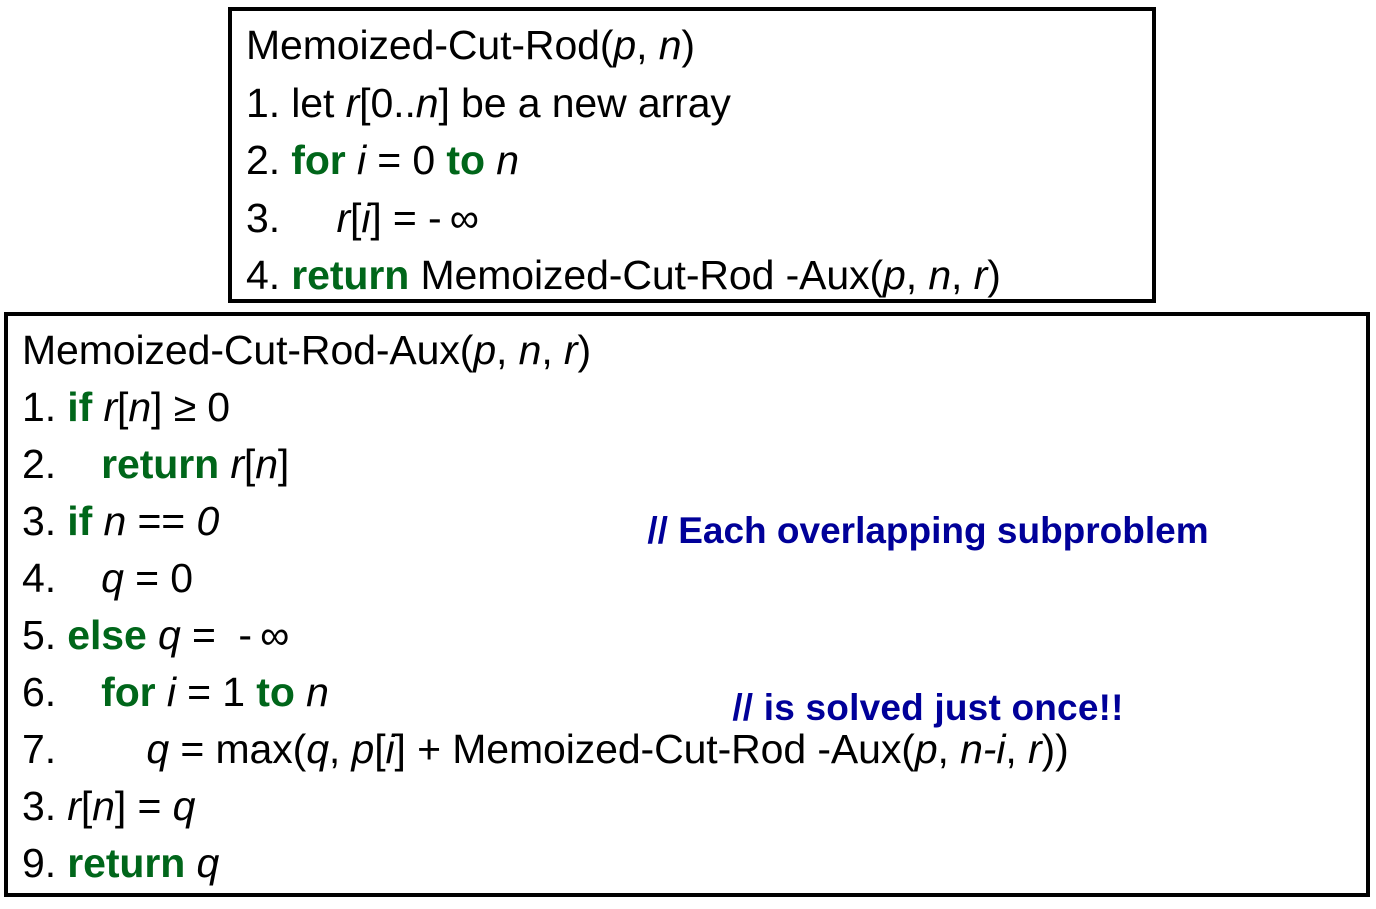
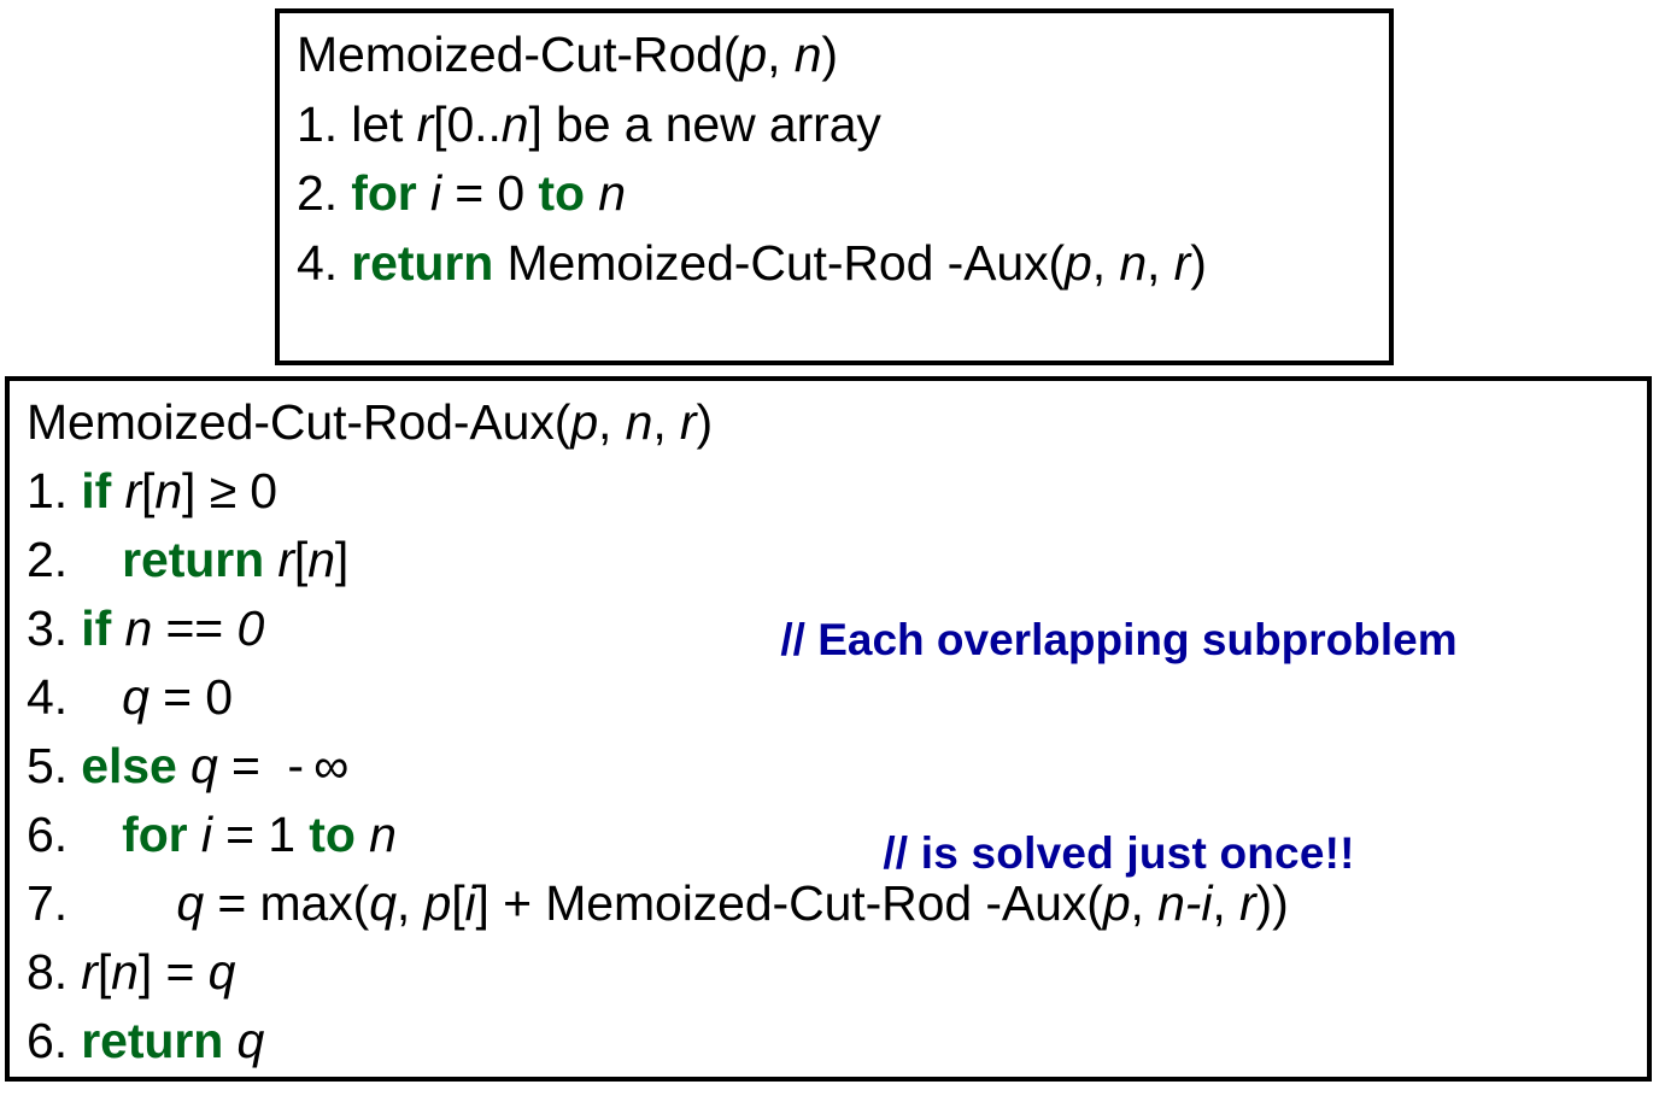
  Memoized-Cut-Rod(p, n)
  1. let r[0..n] be a new array
  2. for i = 0 to n
- 3. r[i] = - ∞
  4. return Memoized-Cut-Rod -Aux(p, n, r)
  Memoized-Cut-Rod-Aux(p, n, r)
  1. if r[n] ≥ 0
  2. return r[n]
  3. if n == 0
  4. q = 0
  5. else q = - ∞
  6. for i = 1 to n
  7. q = max(q, p[i] + Memoized-Cut-Rod -Aux(p, n-i, r))
- 3. r[n] = q
+ 8. r[n] = q
- 9. return q
+ 6. return q
  // Each overlapping subproblem
  // is solved just once!!
